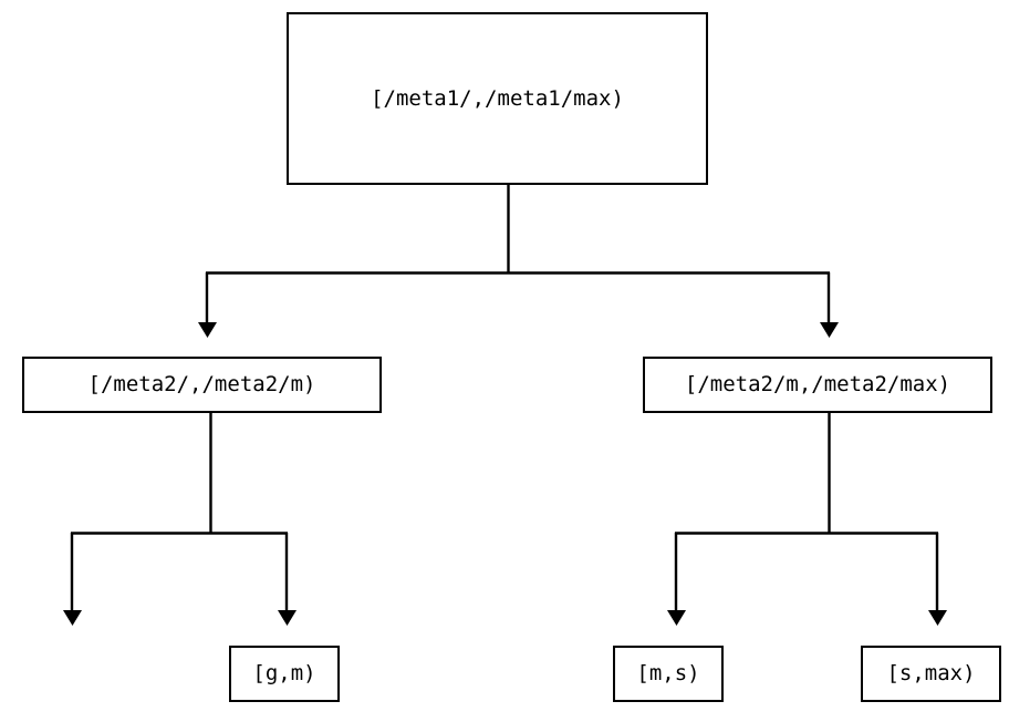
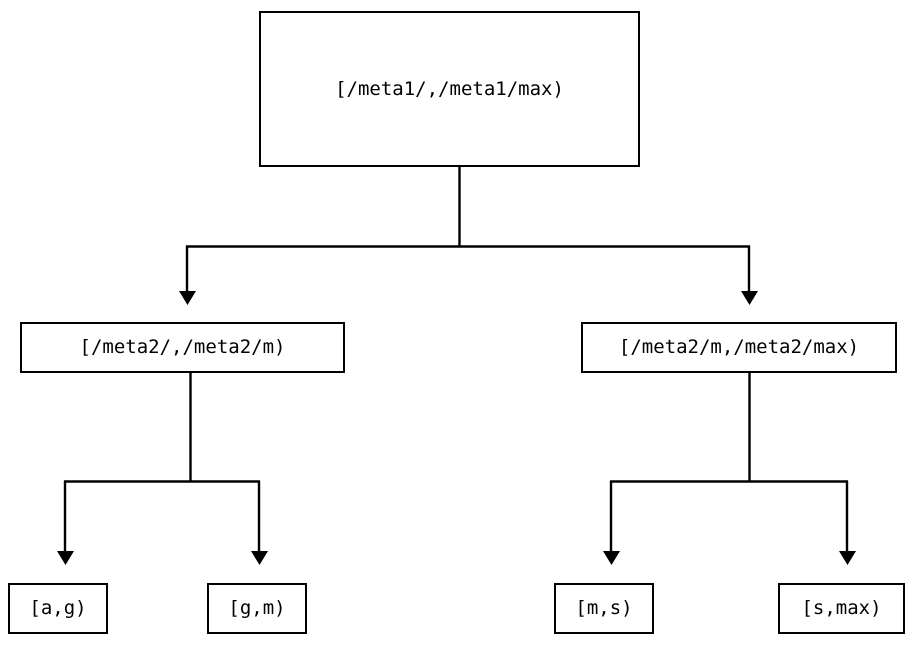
  [/meta1/,/meta1/max)
  [/meta2/,/meta2/m)
  [/meta2/m,/meta2/max)
+ [a,g)
  [g,m)
  [m,s)
  [s,max)
